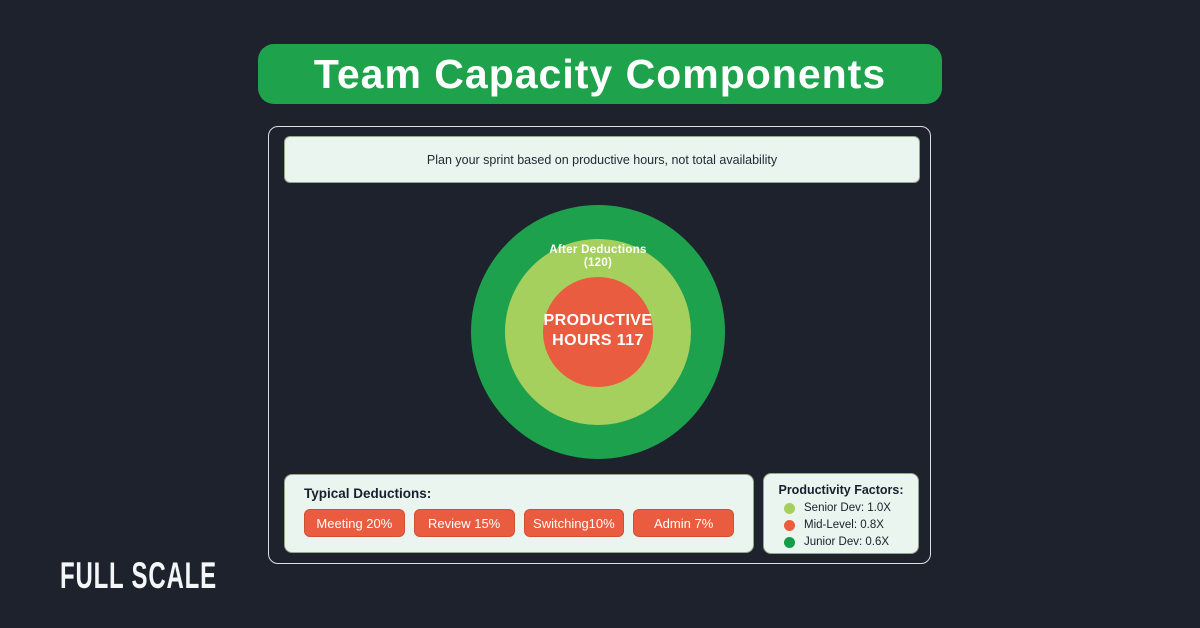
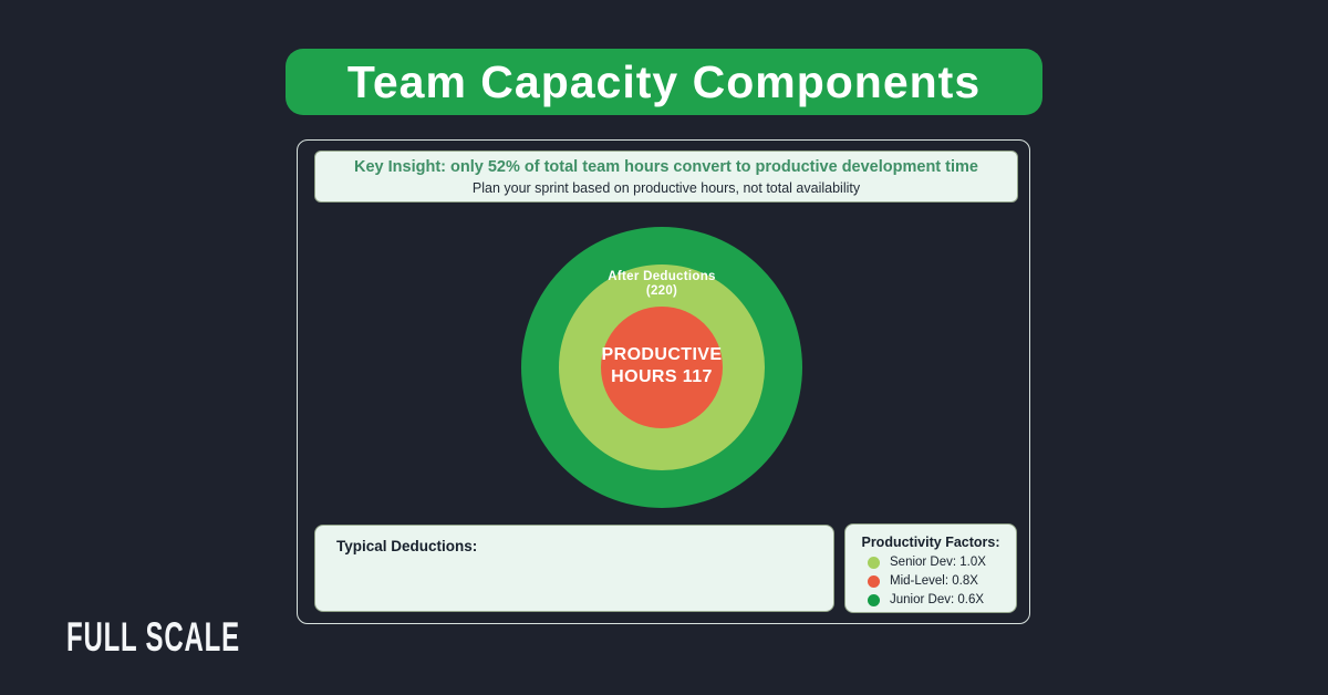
  Team Capacity Components
+ Key Insight: only 52% of total team hours convert to productive development time
  Plan your sprint based on productive hours, not total availability
  After Deductions
- (120)
+ (220)
  PRODUCTIVE
  HOURS 117
  Typical Deductions:
- Meeting 20%
- Review 15%
- Switching10%
- Admin 7%
  Productivity Factors:
  Senior Dev: 1.0X
  Mid-Level: 0.8X
  Junior Dev: 0.6X
  FULL SCALE
